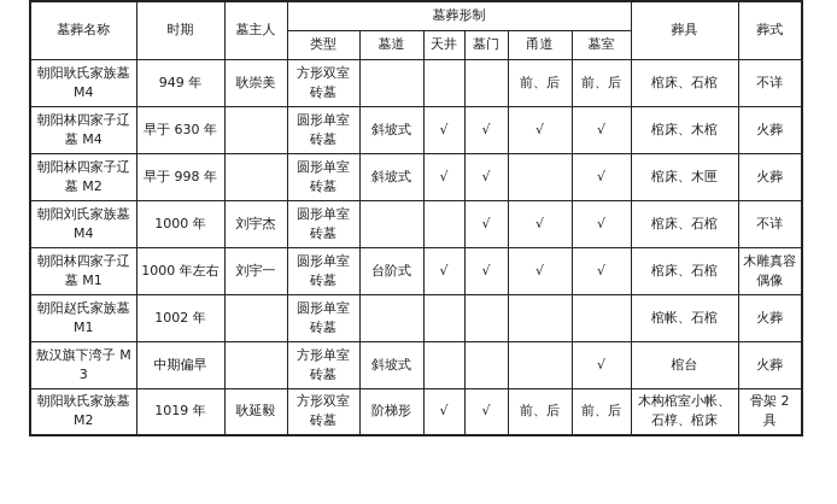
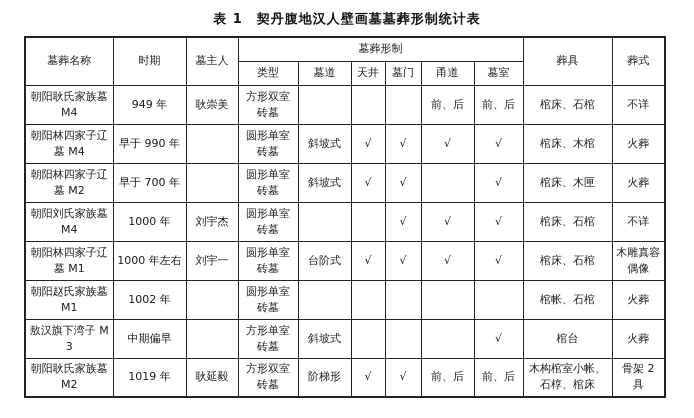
+ 表 1 契丹腹地汉人壁画墓墓葬形制统计表
  墓葬名称	时期	墓主人	墓葬形制	葬具	葬式
  类型	墓道	天井	墓门	甬道	墓室
  朝阳耿氏家族墓 M4	949 年	耿崇美	方形双室砖墓				前、后	前、后	棺床、石棺	不详
- 朝阳林四家子辽墓 M4	早于 630 年		圆形单室砖墓	斜坡式	√	√	√	√	棺床、木棺	火葬
+ 朝阳林四家子辽墓 M4	早于 990 年		圆形单室砖墓	斜坡式	√	√	√	√	棺床、木棺	火葬
- 朝阳林四家子辽墓 M2	早于 998 年		圆形单室砖墓	斜坡式	√	√		√	棺床、木匣	火葬
+ 朝阳林四家子辽墓 M2	早于 700 年		圆形单室砖墓	斜坡式	√	√		√	棺床、木匣	火葬
  朝阳刘氏家族墓 M4	1000 年	刘宇杰	圆形单室砖墓			√	√	√	棺床、石棺	不详
  朝阳林四家子辽墓 M1	1000 年左右	刘宇一	圆形单室砖墓	台阶式	√	√	√	√	棺床、石棺	木雕真容偶像
  朝阳赵氏家族墓 M1	1002 年		圆形单室砖墓						棺帐、石棺	火葬
  敖汉旗下湾子 M3	中期偏早		方形单室砖墓	斜坡式				√	棺台	火葬
  朝阳耿氏家族墓 M2	1019 年	耿延毅	方形双室砖墓	阶梯形	√	√	前、后	前、后	木构棺室小帐、石椁、棺床	骨架 2 具
